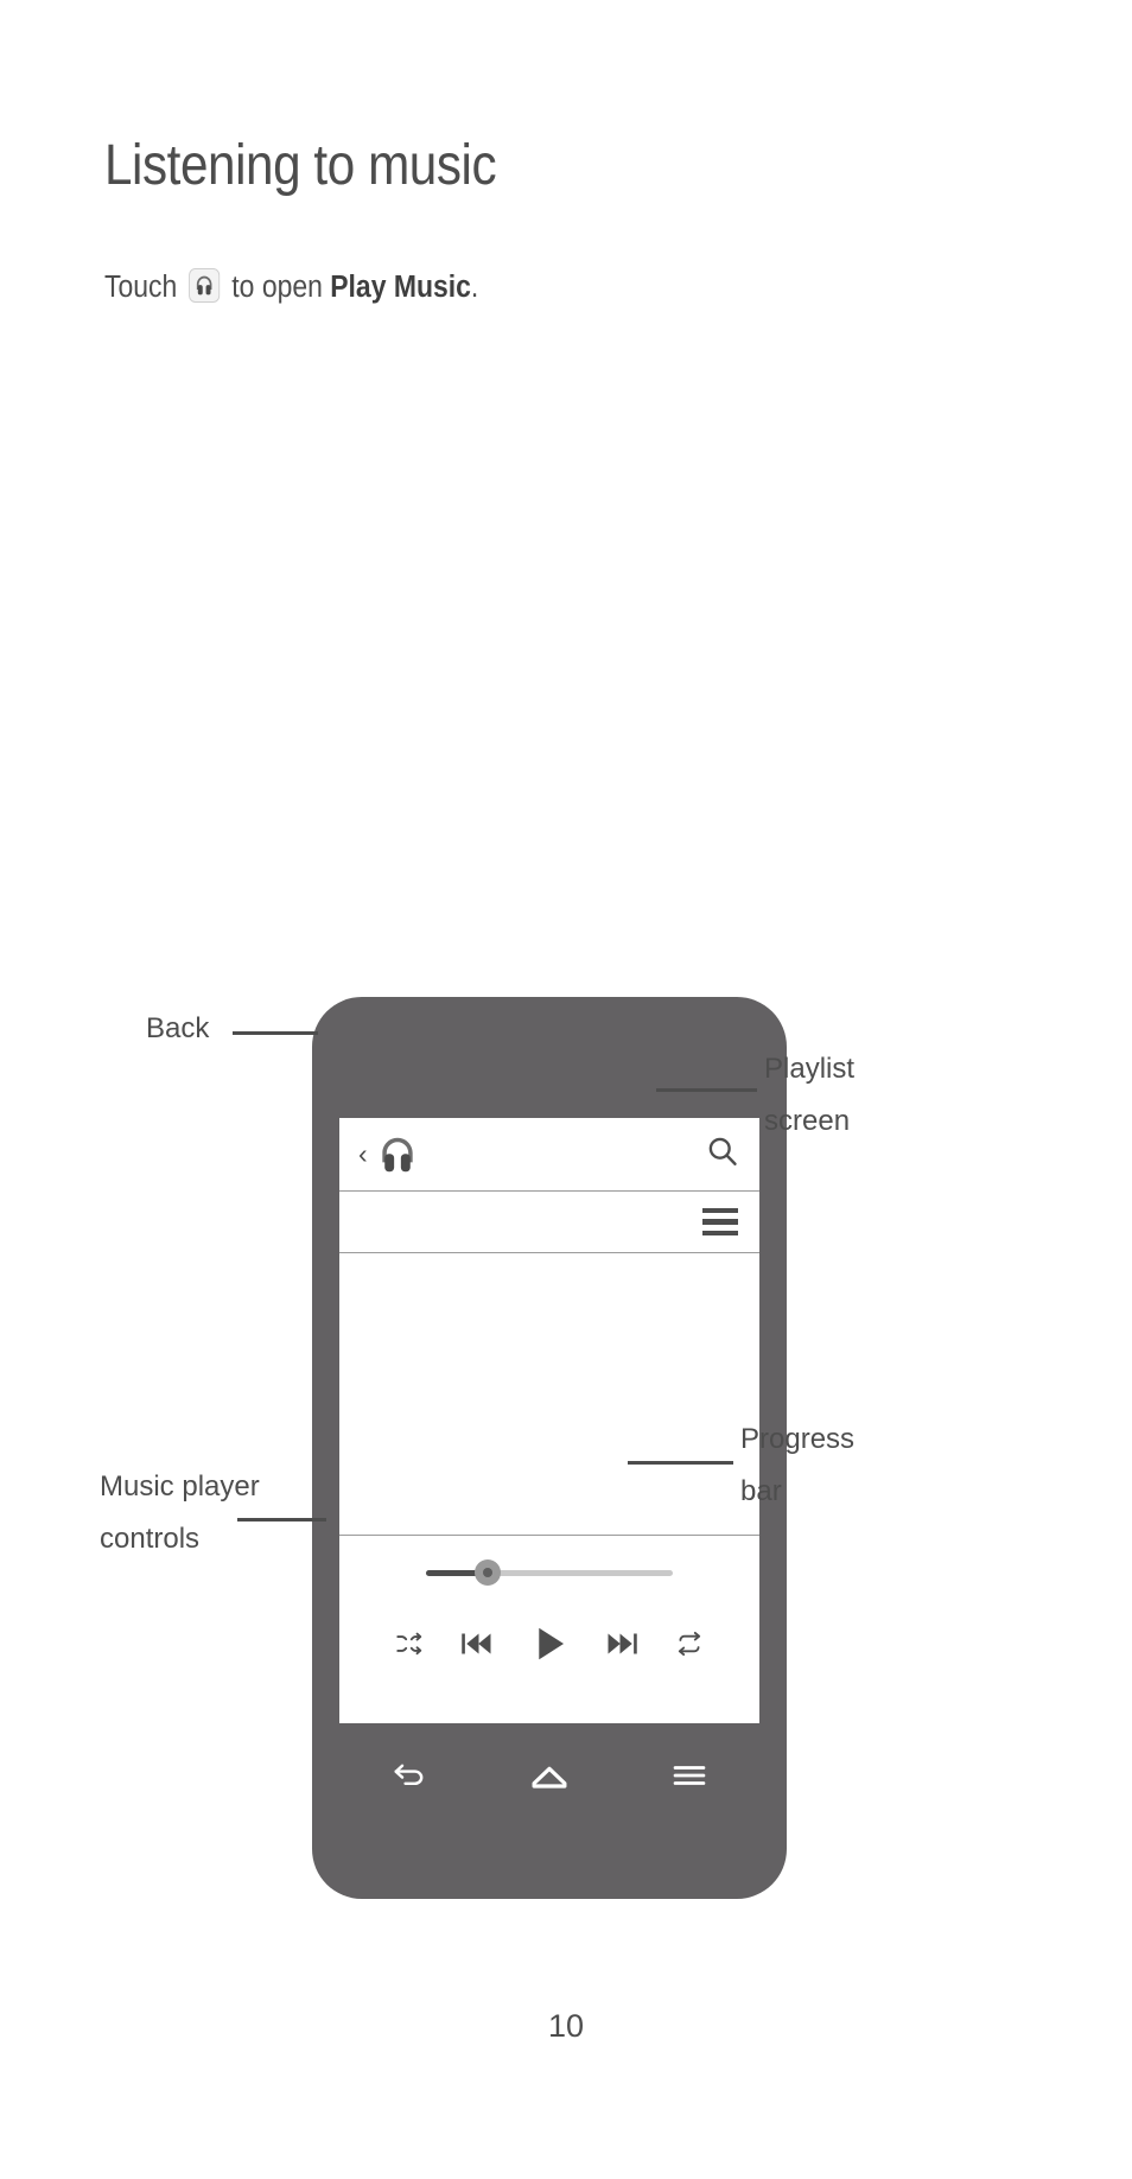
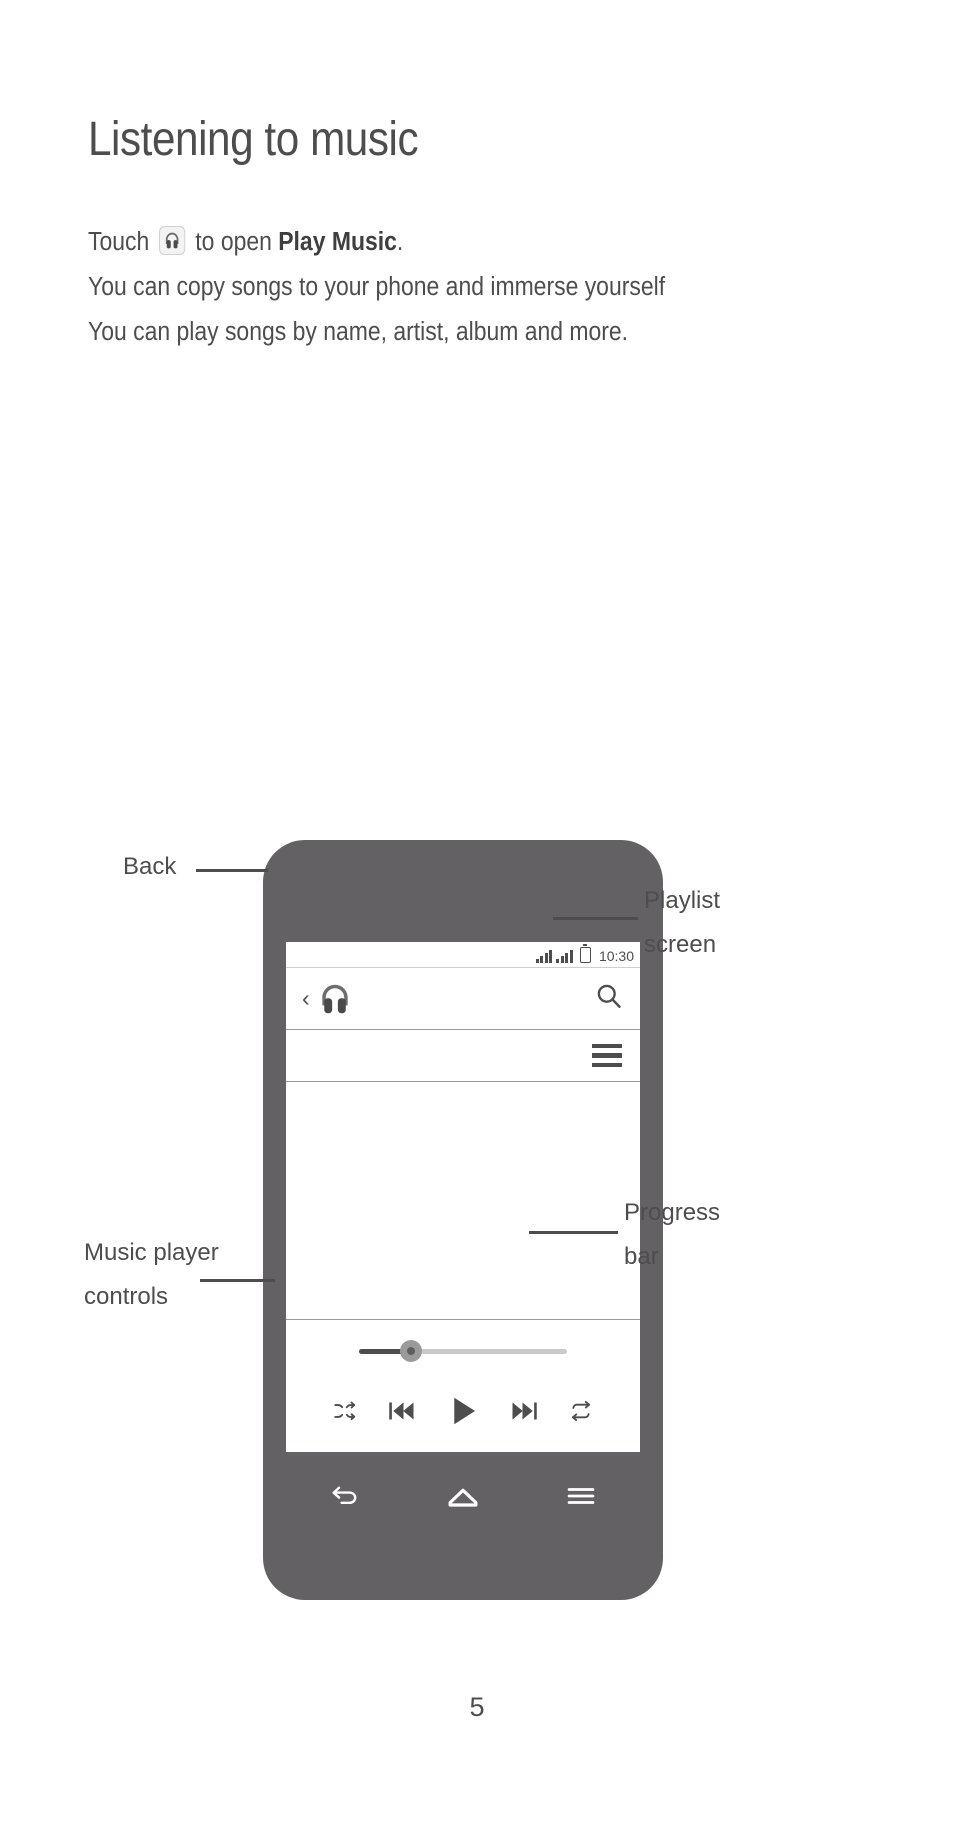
  Listening to music
  Touch to open Play Music.
+ You can copy songs to your phone and immerse yourself
+ You can play songs by name, artist, album and more.
+ 10:30
  ‹
  Back
  Playlist
  screen
  Progress
  bar
  Music player
  controls
- 10
+ 5
